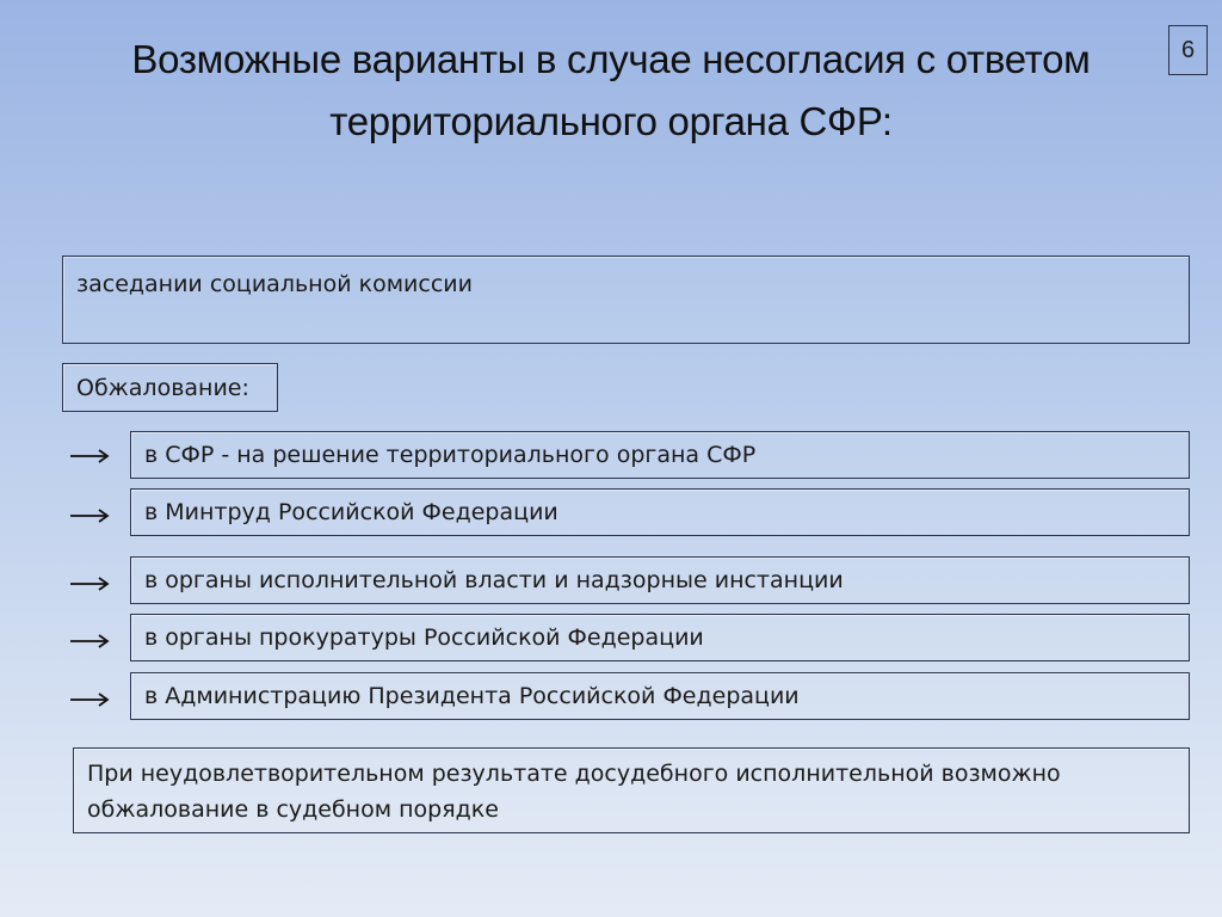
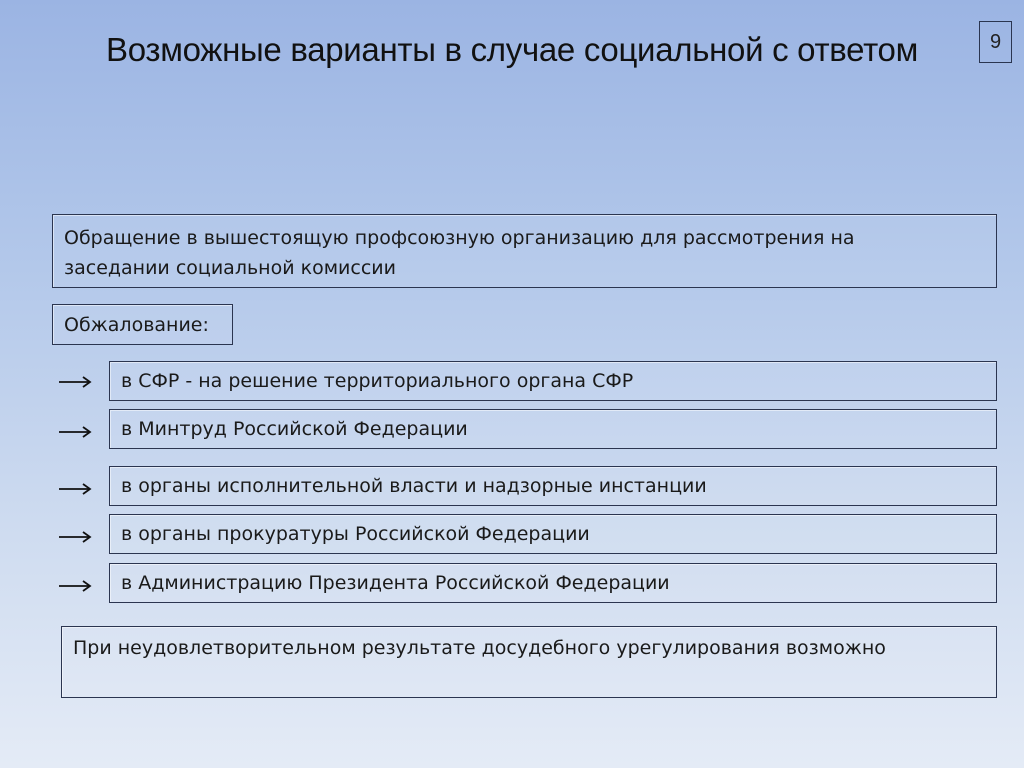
- Возможные варианты в случае несогласия с ответом
+ Возможные варианты в случае социальной с ответом
- территориального органа СФР:
- 6
+ 9
+ Обращение в вышестоящую профсоюзную организацию для рассмотрения на
  заседании социальной комиссии
  Обжалование:
  в СФР - на решение территориального органа СФР
  в Минтруд Российской Федерации
  в органы исполнительной власти и надзорные инстанции
  в органы прокуратуры Российской Федерации
  в Администрацию Президента Российской Федерации
- При неудовлетворительном результате досудебного исполнительной возможно
+ При неудовлетворительном результате досудебного урегулирования возможно
- обжалование в судебном порядке
